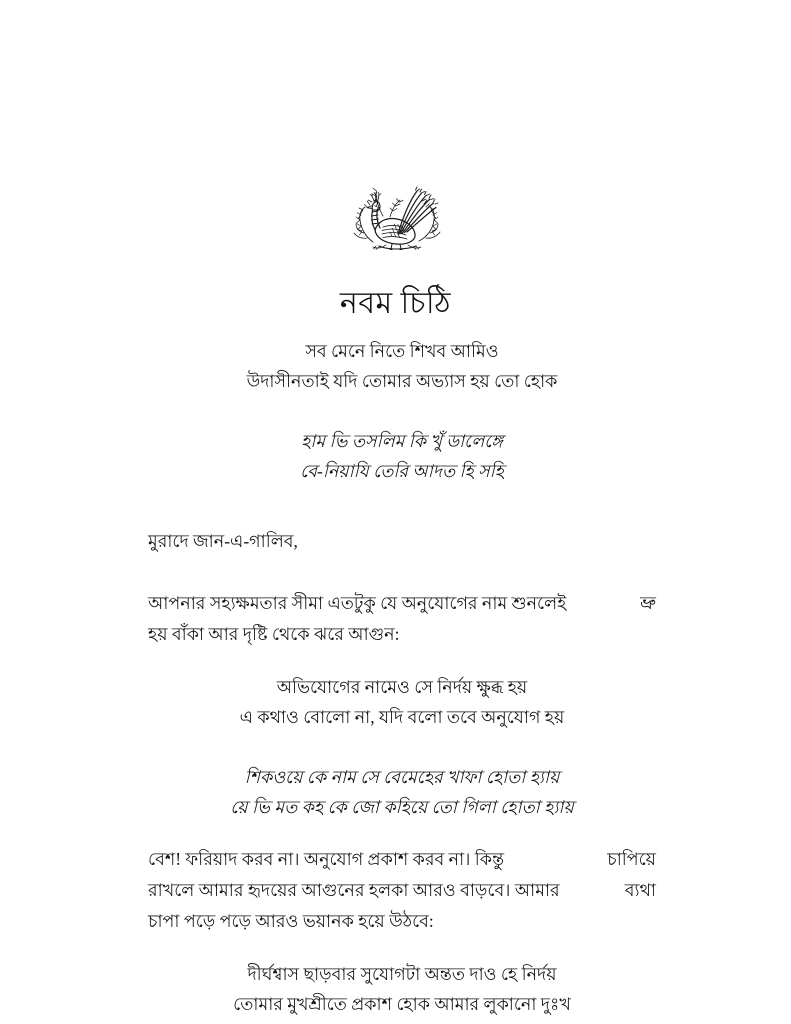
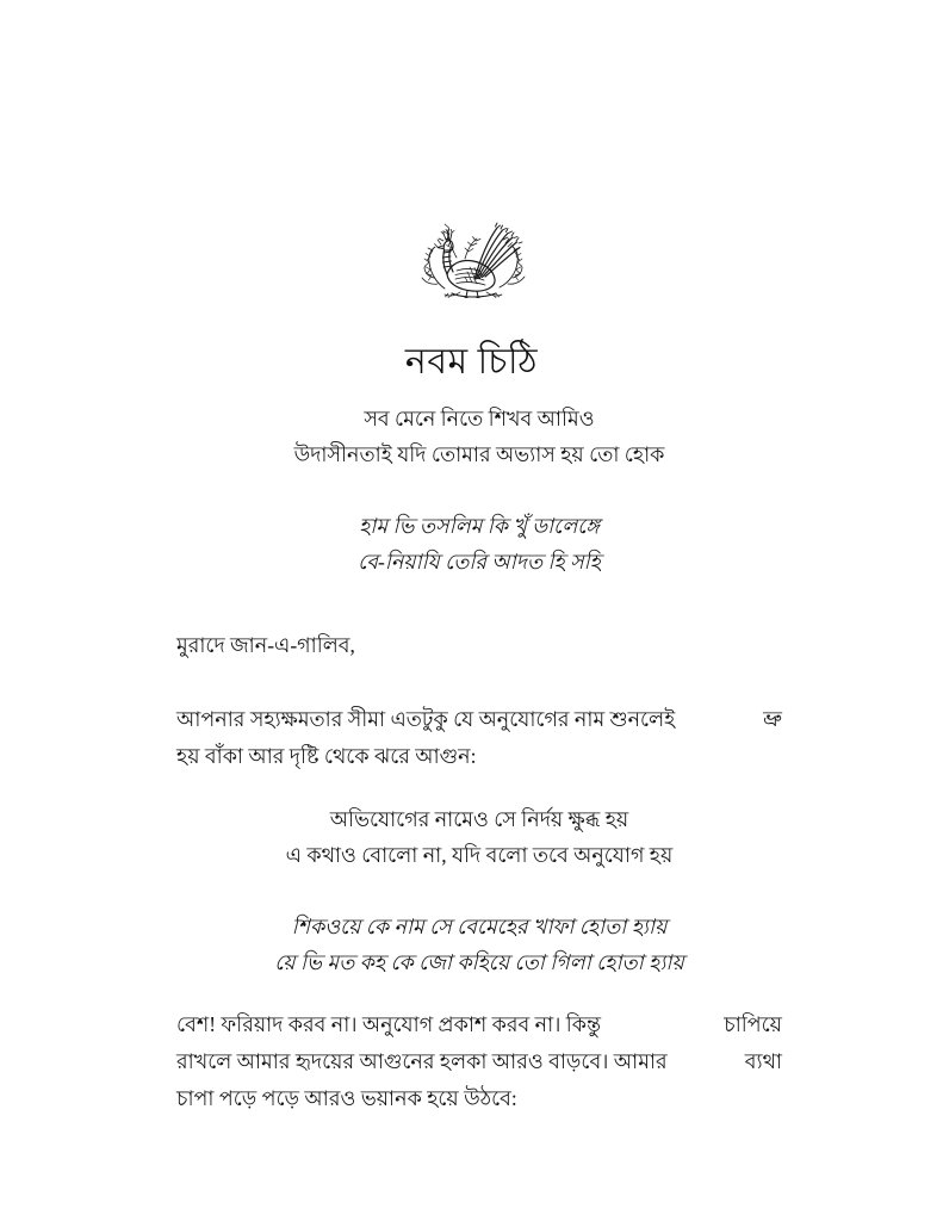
  নবম চিঠি
  সব মেনে নিতে শিখব আমিও
  উদাসীনতাই যদি তোমার অভ্যাস হয় তো হোক
  হাম ভি তসলিম কি খুঁ ডালেঙ্গে
  বে-নিয়াযি তেরি আদত হি সহি
  মুরাদে জান-এ-গালিব,
  আপনার সহ্যক্ষমতার সীমা এতটুকু যে অনুযোগের নাম শুনলেই
  ভ্রু
  হয় বাঁকা আর দৃষ্টি থেকে ঝরে আগুন:
  অভিযোগের নামেও সে নির্দয় ক্ষুব্ধ হয়
  এ কথাও বোলো না, যদি বলো তবে অনুযোগ হয়
  শিকওয়ে কে নাম সে বেমেহের খাফা হোতা হ্যায়
  য়ে ভি মত কহ কে জো কহিয়ে তো গিলা হোতা হ্যায়
  বেশ! ফরিয়াদ করব না। অনুযোগ প্রকাশ করব না। কিন্তু
  চাপিয়ে
  রাখলে আমার হৃদয়ের আগুনের হলকা আরও বাড়বে। আমার
  ব্যথা
  চাপা পড়ে পড়ে আরও ভয়ানক হয়ে উঠবে:
- দীর্ঘশ্বাস ছাড়বার সুযোগটা অন্তত দাও হে নির্দয়
- তোমার মুখশ্রীতে প্রকাশ হোক আমার লুকানো দুঃখ
